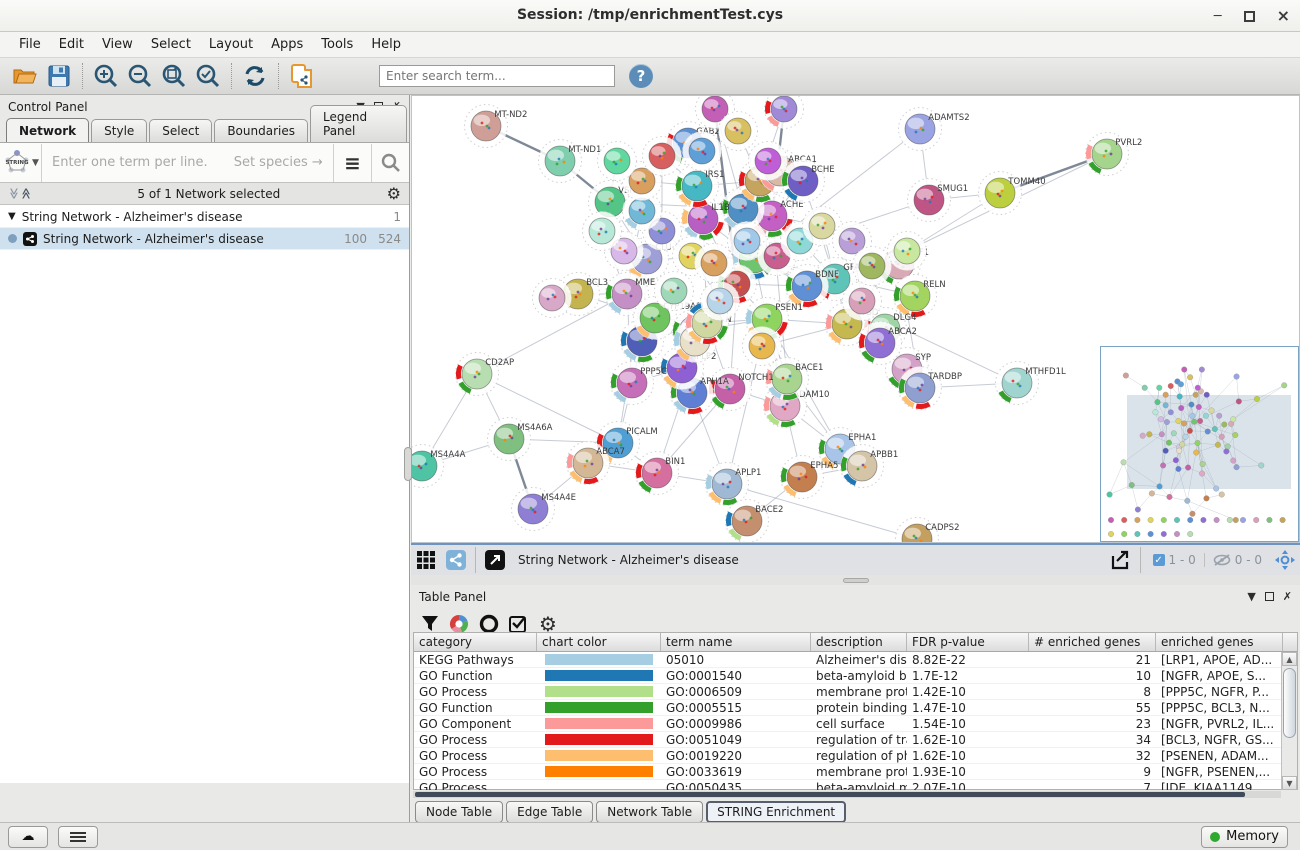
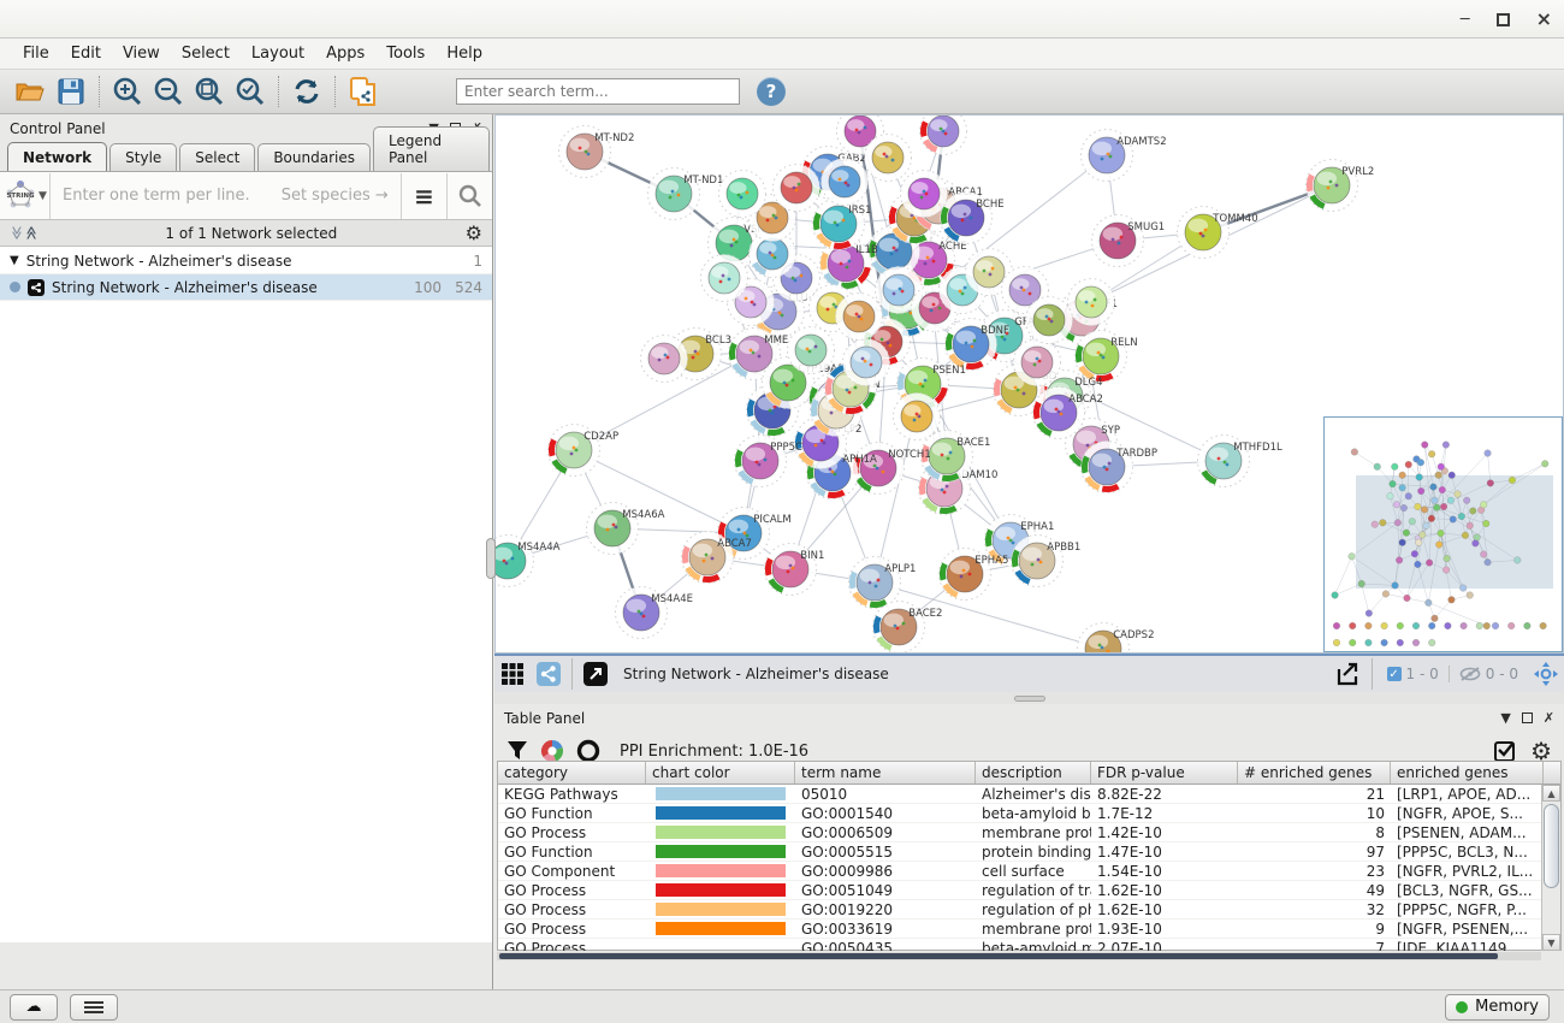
- Session: /tmp/enrichmentTest.cys
  ─
  ×
  File
  Edit
  View
  Select
  Layout
  Apps
  Tools
  Help
  Enter search term...
  ?
  Control Panel
  Network
  Style
  Select
  Boundaries
  Legend Panel
  ▼
  Enter one term per line.
  Set species →
  ≡
- 5 of 1 Network selected
+ 1 of 1 Network selected
  ⚙
  ▼
  String Network - Alzheimer's disease
  1
  String Network - Alzheimer's disease
  100
  524
  MT-ND2
  MT-ND1
  GAB2
  ADAMTS2
  PVRL2
  TOMM40
  SMUG1
  RELN
  DLG4
  SYP
  TARDBP
  MTHFD1L
  CADPS2
  CD2AP
  MS4A6A
  MS4A4A
  MS4A4E
  PICALM
  ABCA7
  BIN1
  APLP1
  BACE2
  EPHA1
  APBB1
  EPHA5
  DAM10
  BACE1
  NOTCH1
  APH1A
  APLP2
  PPP5C
  CLU
  MME
  BCL3
  CYP19A
  ACHE
  IL1B
  IRS1
  ABCA1
  BCHE
  GFA
  BDNF
  ABCA2
  PSEN1
  String Network - Alzheimer's disease
  ✓
  1 - 0
  0 - 0
  Table Panel
  ▼
  ✗
+ PPI Enrichment: 1.0E-16
  ⚙
  category
  chart color
  term name
  description
  FDR p-value
  # enriched genes
  enriched genes
  KEGG Pathways
  05010
  Alzheimer's dis
  8.82E-22
  21
  [LRP1, APOE, AD...
  GO Function
  GO:0001540
  beta-amyloid b
  1.7E-12
  10
  [NGFR, APOE, S...
  GO Process
  GO:0006509
  membrane pro
  1.42E-10
  8
- [PPP5C, NGFR, P...
+ [PSENEN, ADAM...
  GO Function
  GO:0005515
  protein binding
  1.47E-10
- 55
+ 97
  [PPP5C, BCL3, N...
  GO Component
  GO:0009986
  cell surface
  1.54E-10
  23
  [NGFR, PVRL2, IL...
  GO Process
  GO:0051049
  regulation of tr
  1.62E-10
- 34
+ 49
  [BCL3, NGFR, GS...
  GO Process
  GO:0019220
  regulation of p
  1.62E-10
  32
- [PSENEN, ADAM...
+ [PPP5C, NGFR, P...
  GO Process
  GO:0033619
  membrane pro
  1.93E-10
  9
  [NGFR, PSENEN,...
  GO Process
  GO:0050435
  beta-amyloid m
  2.07E-10
  7
  [IDE, KIAA1149...
  ▲
  ▼
- Node Table
- Edge Table
- Network Table
- STRING Enrichment
  ☁
  Memory
